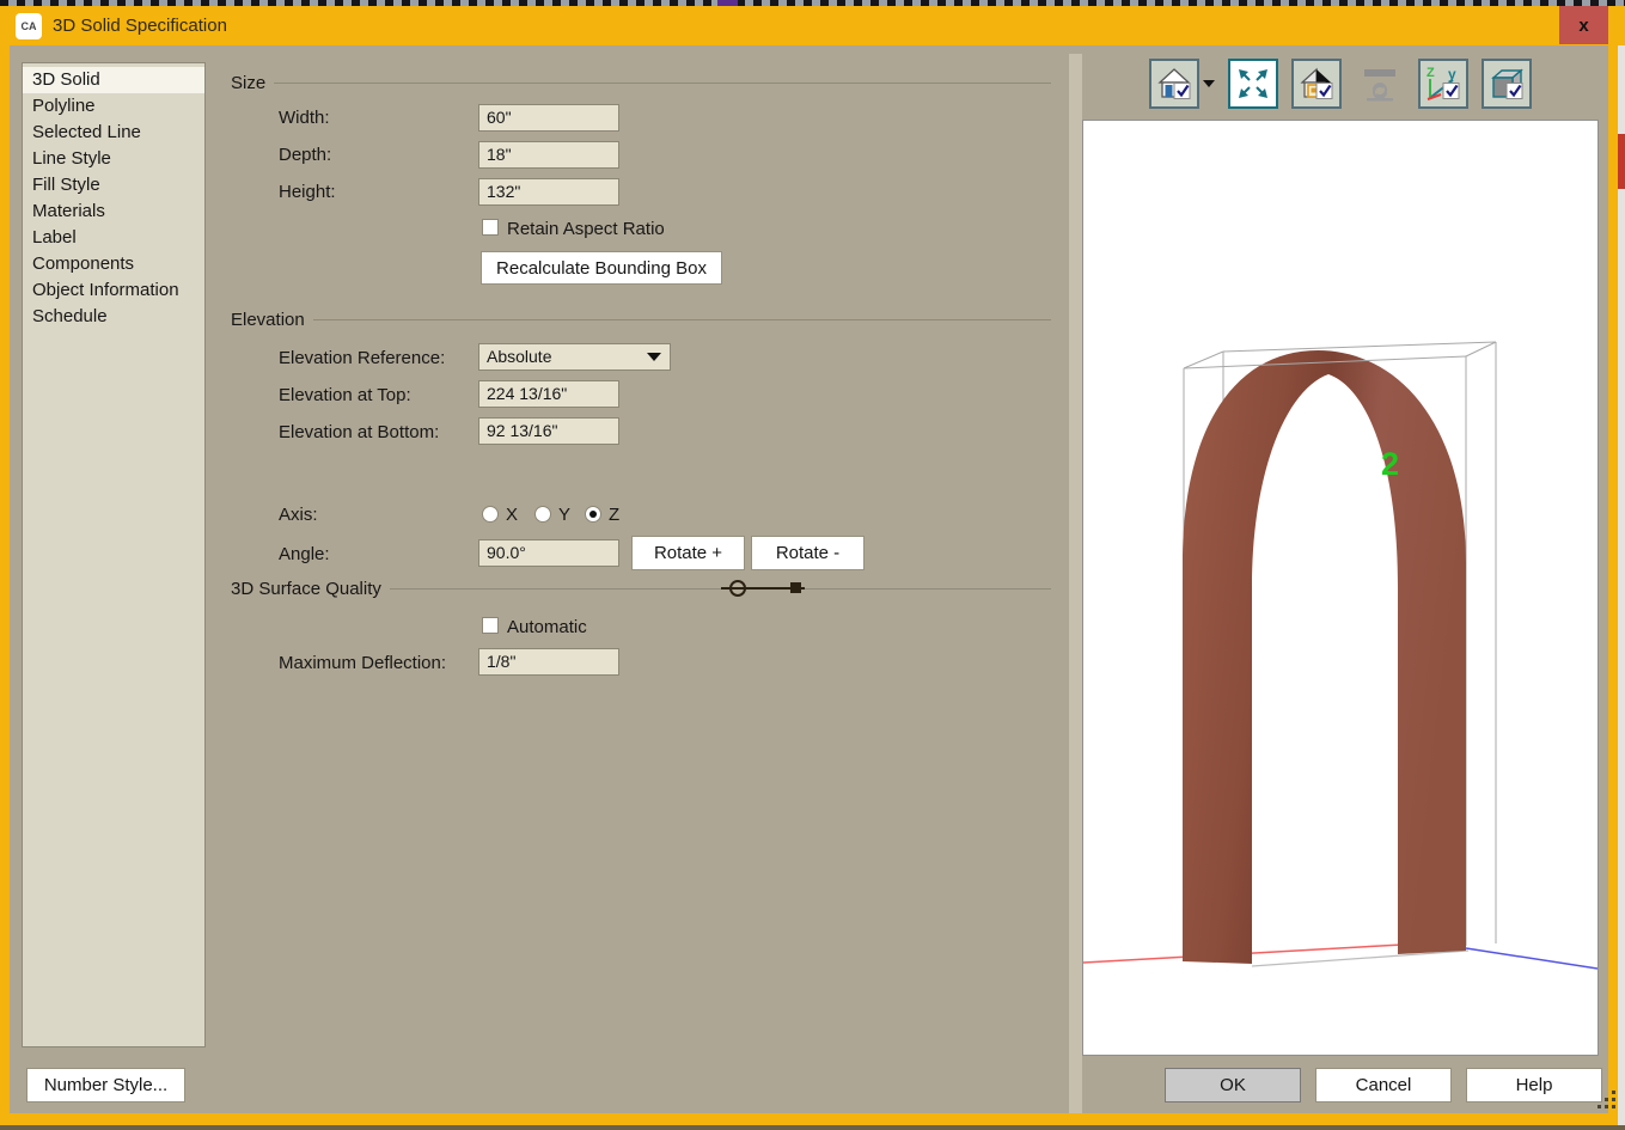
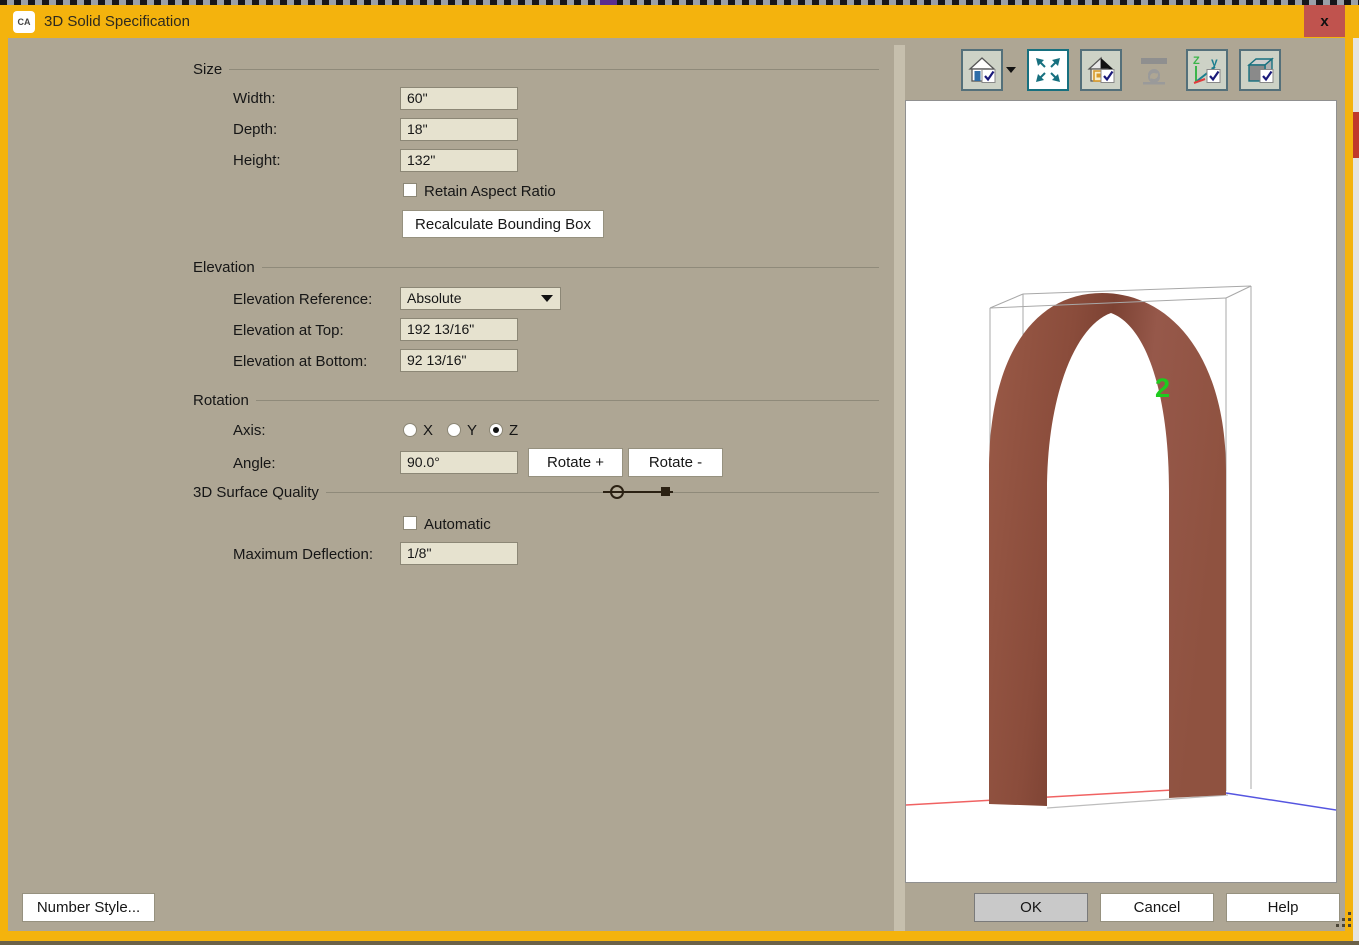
  CA
  3D Solid Specification
  x
- 3D Solid
- Polyline
- Selected Line
- Line Style
- Fill Style
- Materials
- Label
- Components
- Object Information
- Schedule
  Number Style...
  Size
  Width:
  60"
  Depth:
  18"
  Height:
  132"
  Retain Aspect Ratio
  Recalculate Bounding Box
  Elevation
  Elevation Reference:
  Absolute
  Elevation at Top:
- 224 13/16"
+ 192 13/16"
  Elevation at Bottom:
  92 13/16"
+ Rotation
  Axis:
  X
  Y
  Z
  Angle:
  90.0°
  Rotate +
  Rotate -
  3D Surface Quality
  Automatic
  Maximum Deflection:
  1/8"
  Z
  y
  2
  OK
  Cancel
  Help
